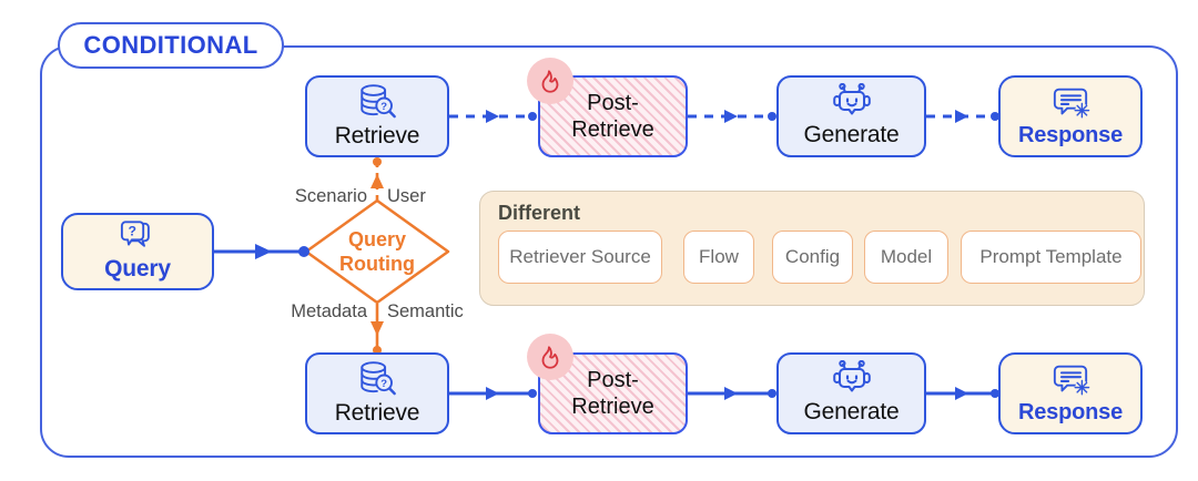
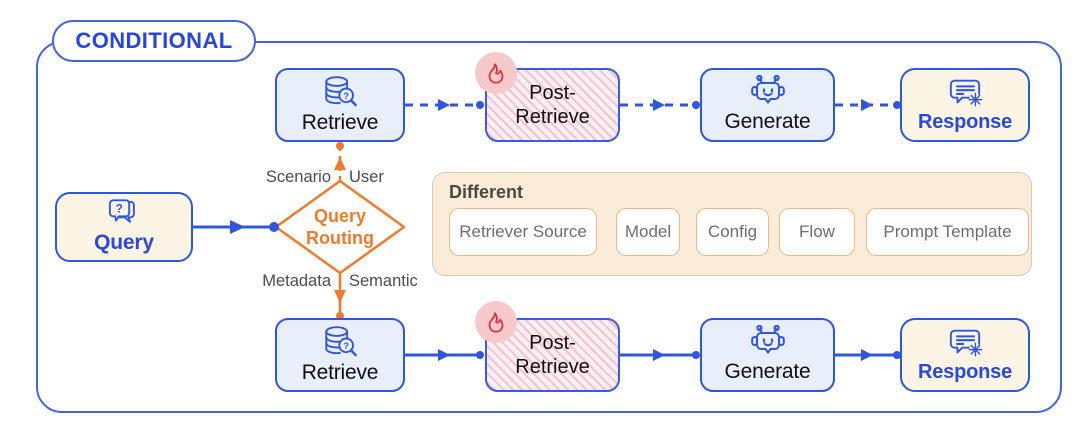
  CONDITIONAL
  ?
  Query
  Query
  Routing
  Scenario
  User
  Metadata
  Semantic
  ?
  Retrieve
  Post-
  Retrieve
  Generate
  Response
  Different
  Retriever Source
- Flow
+ Model
  Config
- Model
+ Flow
  Prompt Template
  ?
  Retrieve
  Post-
  Retrieve
  Generate
  Response
